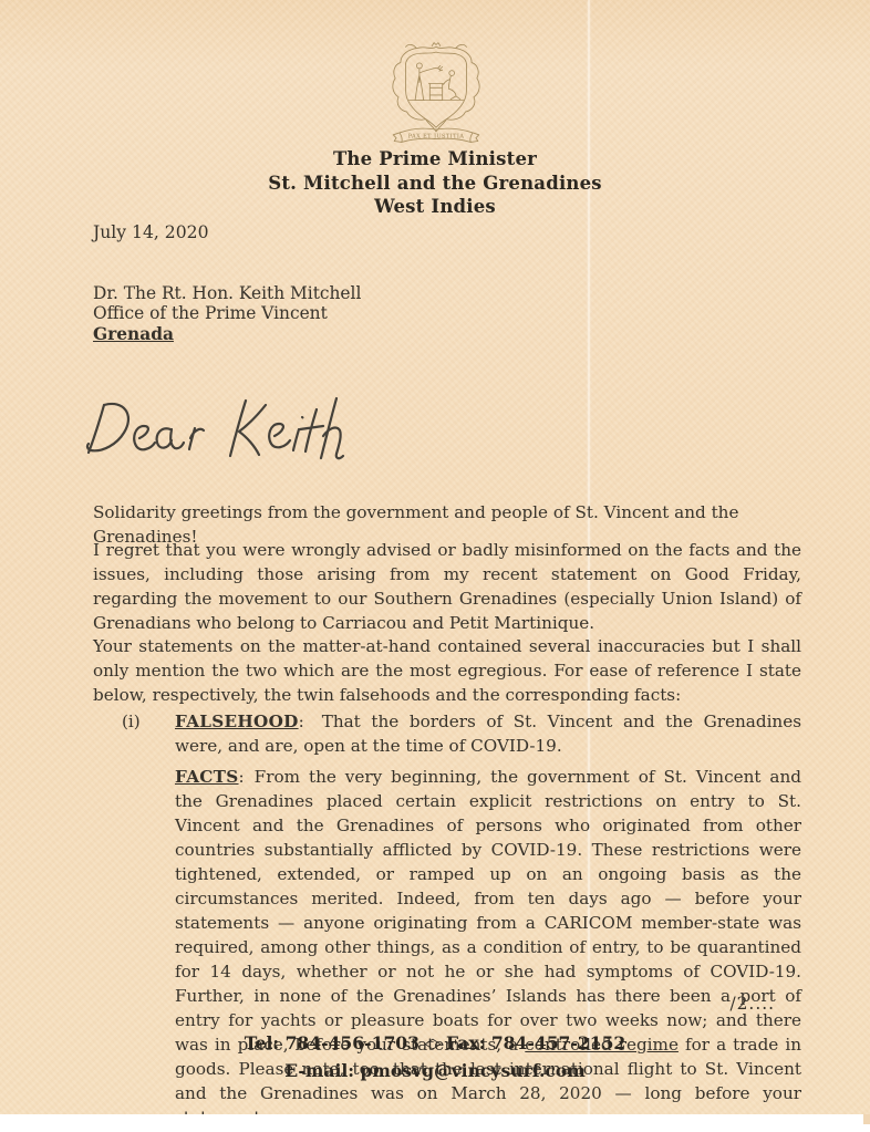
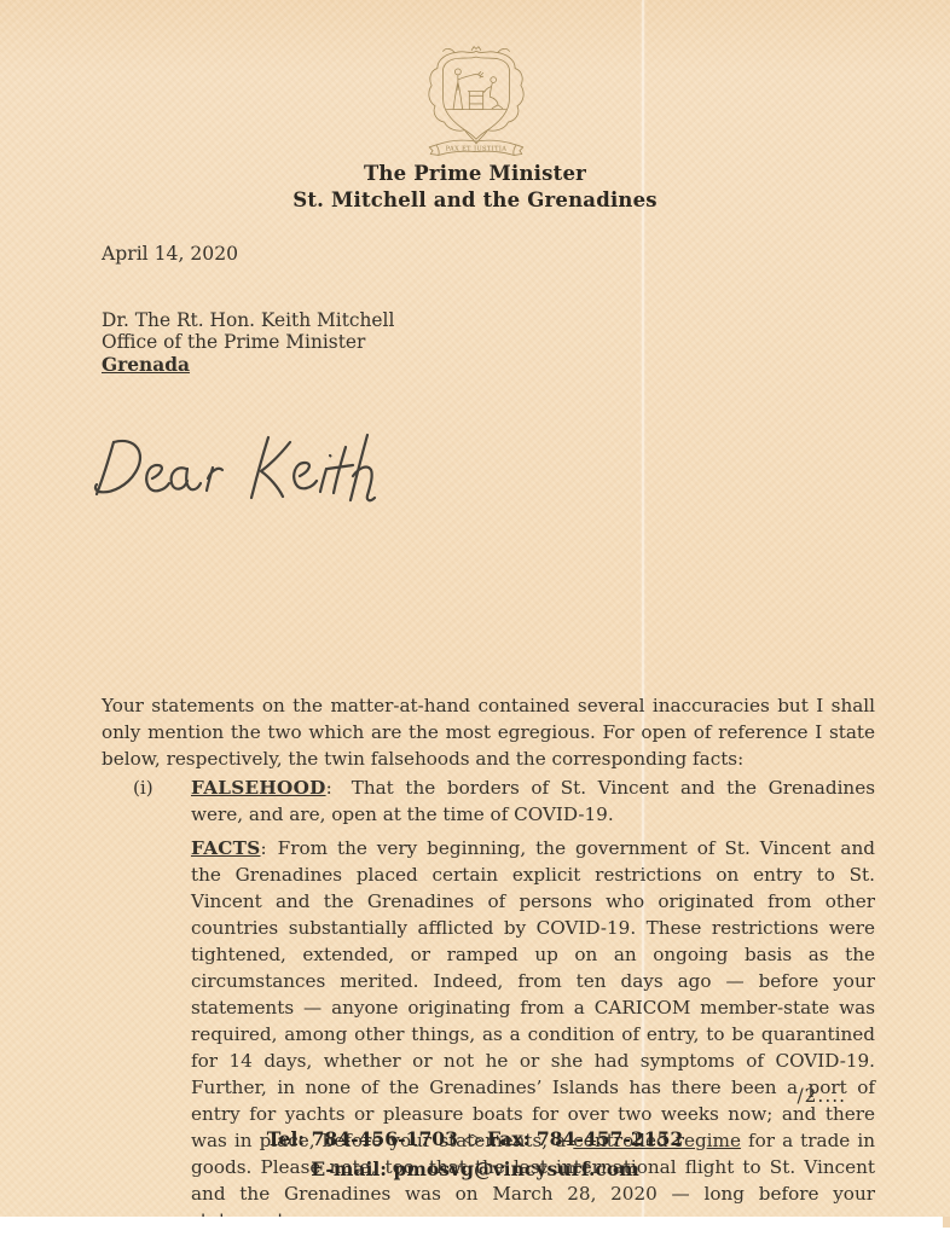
  The Prime Minister
  St. Mitchell and the Grenadines
- West Indies
- July 14, 2020
+ April 14, 2020
  Dr. The Rt. Hon. Keith Mitchell
- Office of the Prime Vincent
+ Office of the Prime Minister
  Grenada
- Solidarity greetings from the government and people of St. Vincent and the Grenadines!
- I regret that you were wrongly advised or badly misinformed on the facts and the issues, including those arising from my recent statement on Good Friday, regarding the movement to our Southern Grenadines (especially Union Island) of Grenadians who belong to Carriacou and Petit Martinique.
- Your statements on the matter-at-hand contained several inaccuracies but I shall only mention the two which are the most egregious. For ease of reference I state below, respectively, the twin falsehoods and the corresponding facts:
+ Your statements on the matter-at-hand contained several inaccuracies but I shall only mention the two which are the most egregious. For open of reference I state below, respectively, the twin falsehoods and the corresponding facts:
  (i)
  FALSEHOOD: That the borders of St. Vincent and the Grenadines were, and are, open at the time of COVID-19.
  FACTS: From the very beginning, the government of St. Vincent and the Grenadines placed certain explicit restrictions on entry to St. Vincent and the Grenadines of persons who originated from other countries substantially afflicted by COVID-19. These restrictions were tightened, extended, or ramped up on an ongoing basis as the circumstances merited. Indeed, from ten days ago — before your statements — anyone originating from a CARICOM member-state was required, among other things, as a condition of entry, to be quarantined for 14 days, whether or not he or she had symptoms of COVID-19. Further, in none of the Grenadines’ Islands has there been a port of entry for yachts or pleasure boats for over two weeks now; and there was in place, before your statements, a controlled regime for a trade in goods. Please note, too, that the last international flight to St. Vincent and the Grenadines was on March 28, 2020 — long before your
  /2....
  Tel: 784-456-1703 ◇ Fax: 784-457-2152
  E-mail: pmosvg@vincysurf.com
